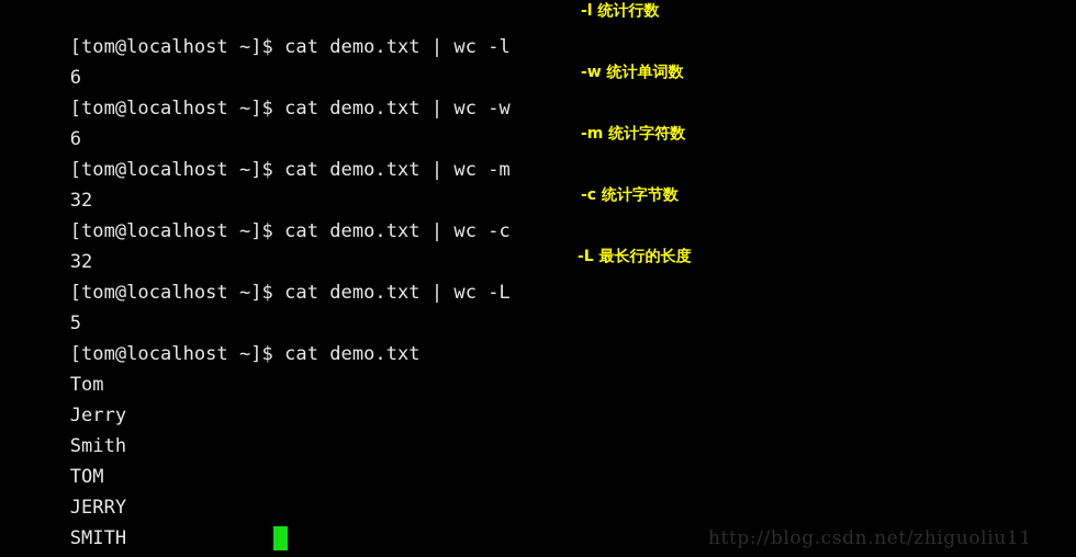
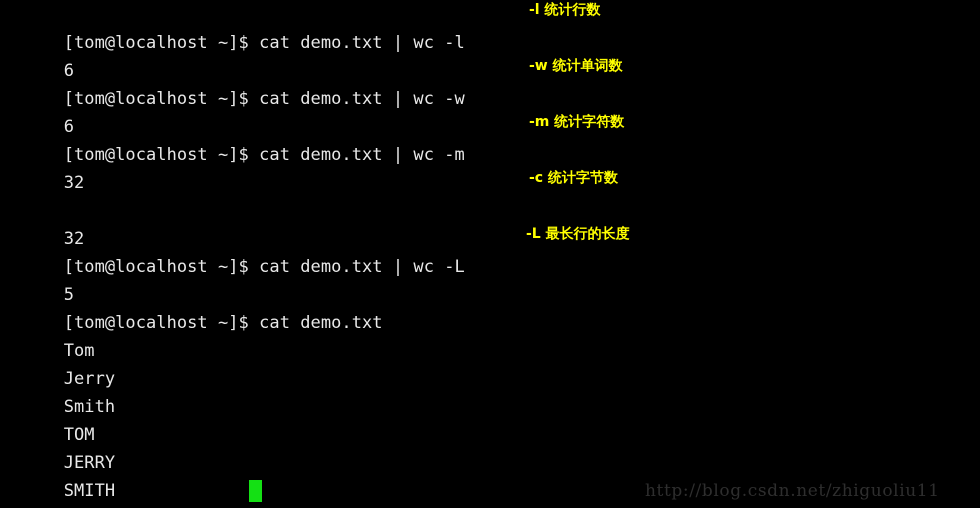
  [tom@localhost ~]$ cat demo.txt | wc -l
  -l 统计行数
  6
  [tom@localhost ~]$ cat demo.txt | wc -w
  -w 统计单词数
  6
  [tom@localhost ~]$ cat demo.txt | wc -m
  -m 统计字符数
  32
- [tom@localhost ~]$ cat demo.txt | wc -c
  -c 统计字节数
  32
  [tom@localhost ~]$ cat demo.txt | wc -L
  -L 最长行的长度
  5
  [tom@localhost ~]$ cat demo.txt
  Tom
  Jerry
  Smith
  TOM
  JERRY
  SMITH
  http://blog.csdn.net/zhiguoliu11
